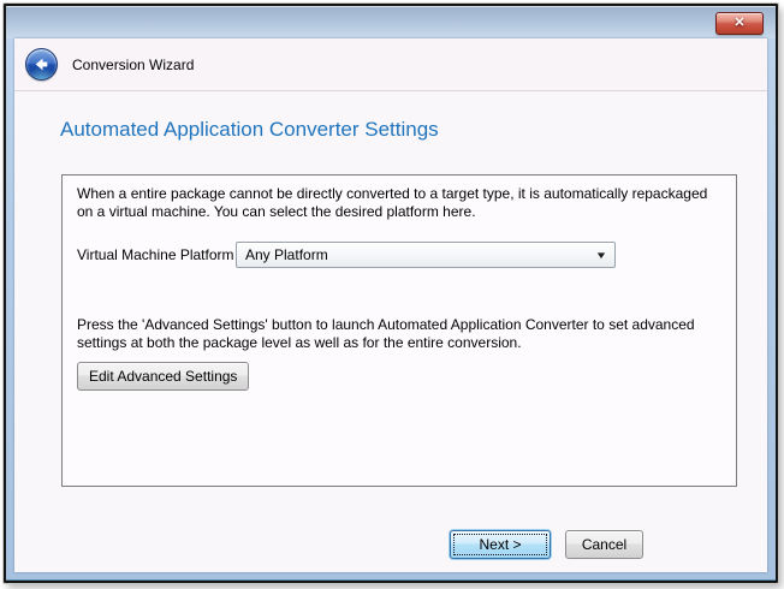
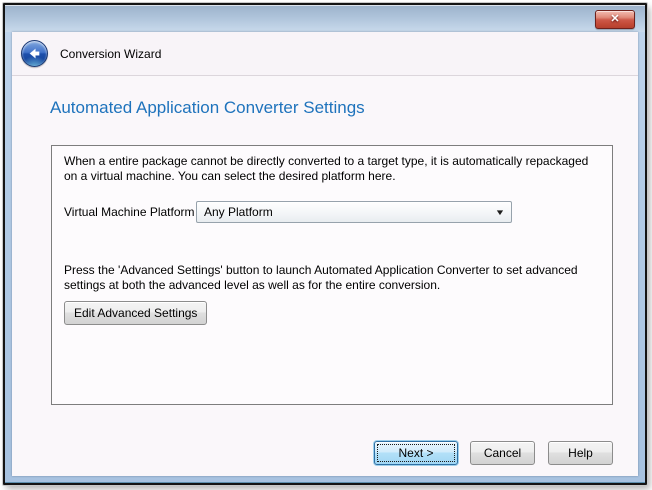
  ✕
  Conversion Wizard
  Automated Application Converter Settings
  When a entire package cannot be directly converted to a target type, it is automatically repackaged on a virtual machine. You can select the desired platform here.
  Virtual Machine Platform
  Any Platform
  ▼
- Press the 'Advanced Settings' button to launch Automated Application Converter to set advanced settings at both the package level as well as for the entire conversion.
+ Press the 'Advanced Settings' button to launch Automated Application Converter to set advanced settings at both the advanced level as well as for the entire conversion.
  Edit Advanced Settings
  Next >
  Cancel
+ Help
